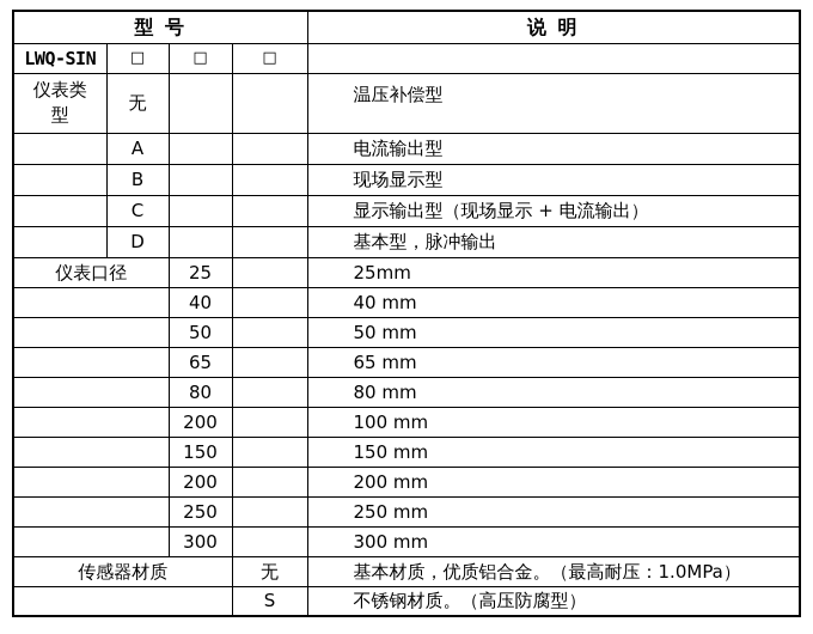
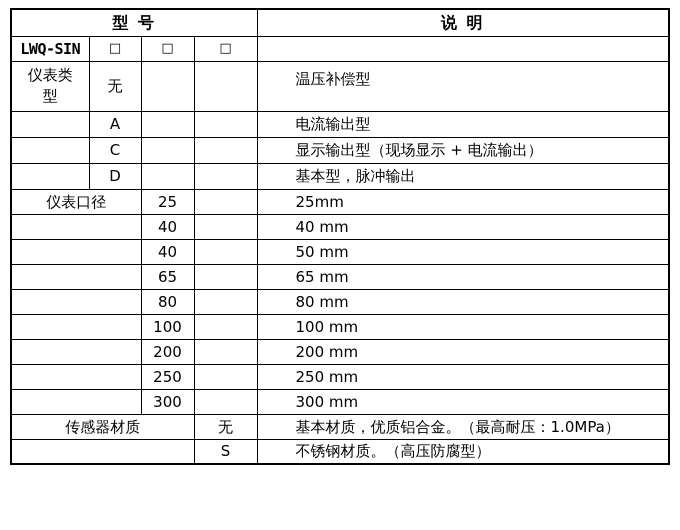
  型 号	说 明
  LWQ-SIN	□	□	□
  仪表类型	无			温压补偿型
  	A			电流输出型
- 	B			现场显示型
  	C			显示输出型（现场显示 + 电流输出）
  	D			基本型，脉冲输出
  仪表口径	25		25mm
  	40		40 mm
- 	50		50 mm
+ 	40		50 mm
  	65		65 mm
  	80		80 mm
- 	200		100 mm
+ 	100		100 mm
- 	150		150 mm
  	200		200 mm
  	250		250 mm
  	300		300 mm
  传感器材质	无	基本材质，优质铝合金。（最高耐压：1.0MPa）
  	S	不锈钢材质。（高压防腐型）
